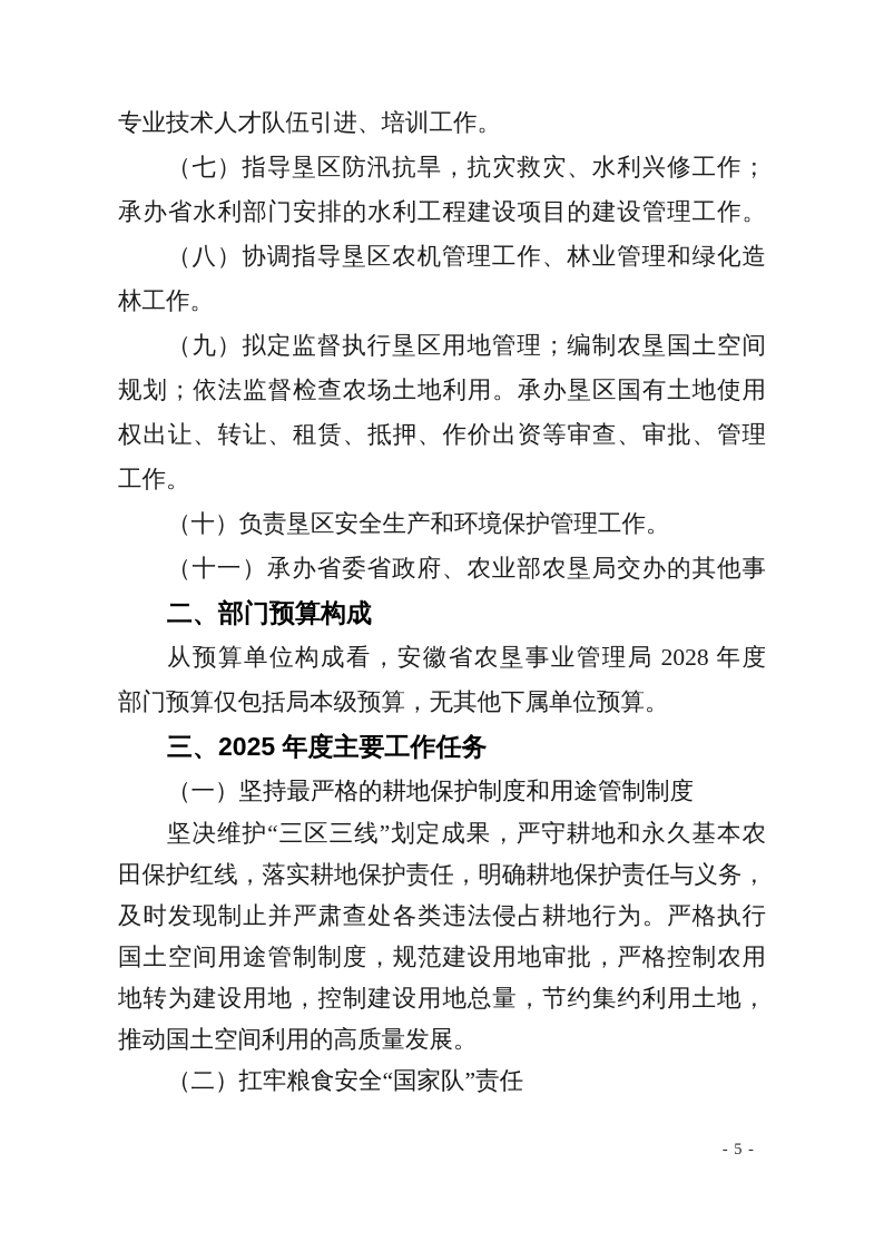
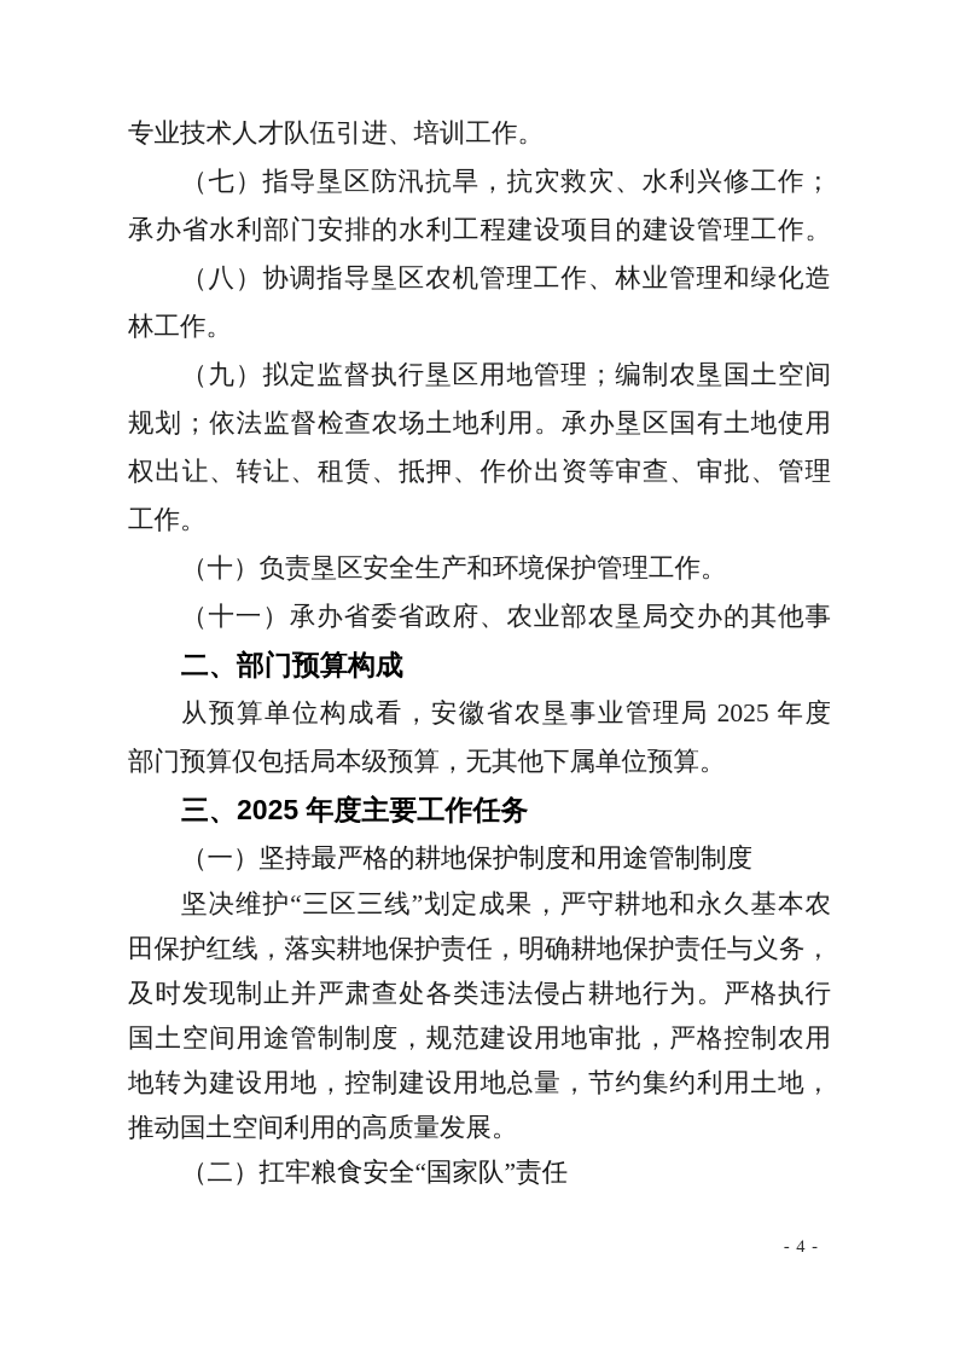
  专业技术人才队伍引进、培训工作。
  （七）指导垦区防汛抗旱，抗灾救灾、水利兴修工作；
  承办省水利部门安排的水利工程建设项目的建设管理工作。
  （八）协调指导垦区农机管理工作、林业管理和绿化造
  林工作。
  （九）拟定监督执行垦区用地管理；编制农垦国土空间
  规划；依法监督检查农场土地利用。承办垦区国有土地使用
  权出让、转让、租赁、抵押、作价出资等审查、审批、管理
  工作。
  （十）负责垦区安全生产和环境保护管理工作。
  （十一）承办省委省政府、农业部农垦局交办的其他事
  二、部门预算构成
- 从预算单位构成看，安徽省农垦事业管理局 2028 年度
+ 从预算单位构成看，安徽省农垦事业管理局 2025 年度
  部门预算仅包括局本级预算，无其他下属单位预算。
  三、2025 年度主要工作任务
  （一）坚持最严格的耕地保护制度和用途管制制度
  坚决维护“三区三线”划定成果，严守耕地和永久基本农
  田保护红线，落实耕地保护责任，明确耕地保护责任与义务，
  及时发现制止并严肃查处各类违法侵占耕地行为。严格执行
  国土空间用途管制制度，规范建设用地审批，严格控制农用
  地转为建设用地，控制建设用地总量，节约集约利用土地，
  推动国土空间利用的高质量发展。
  （二）扛牢粮食安全“国家队”责任
- - 5 -
+ - 4 -
